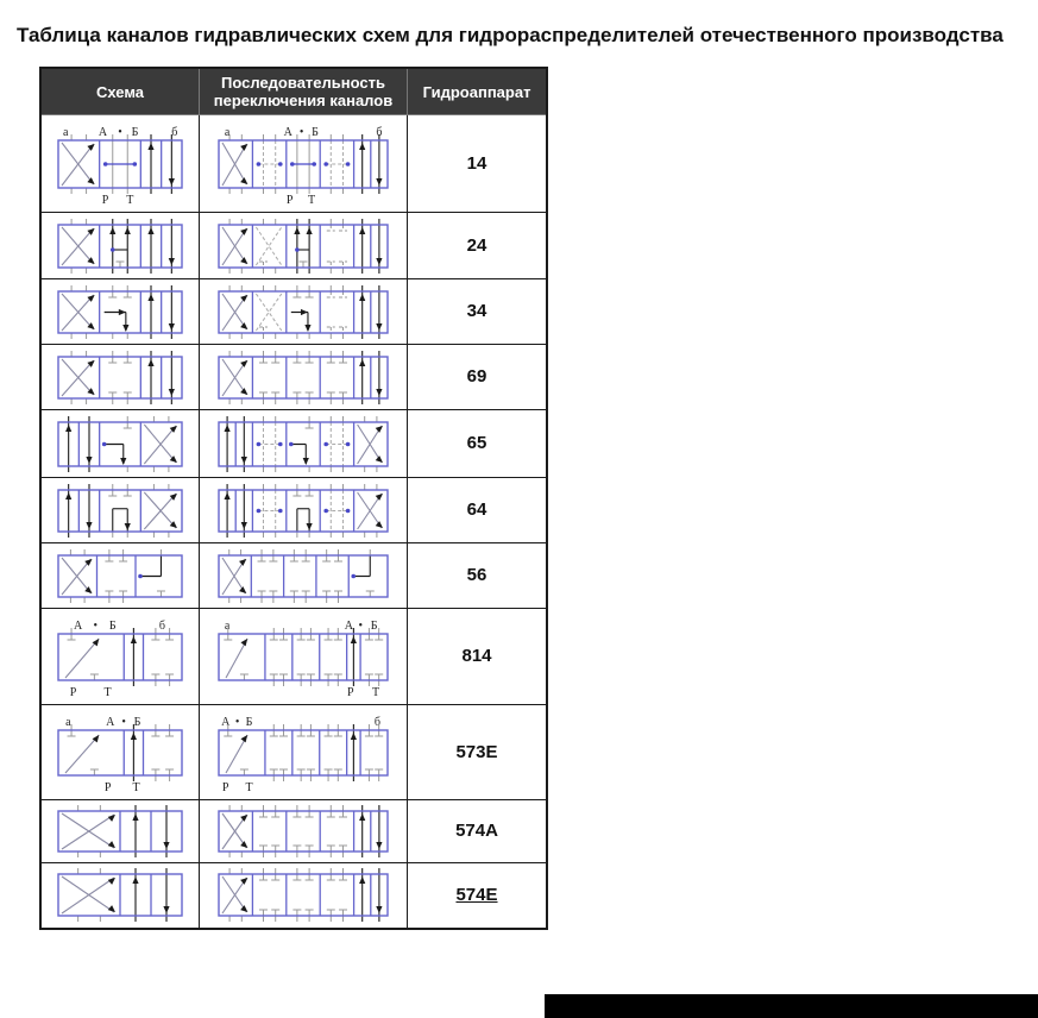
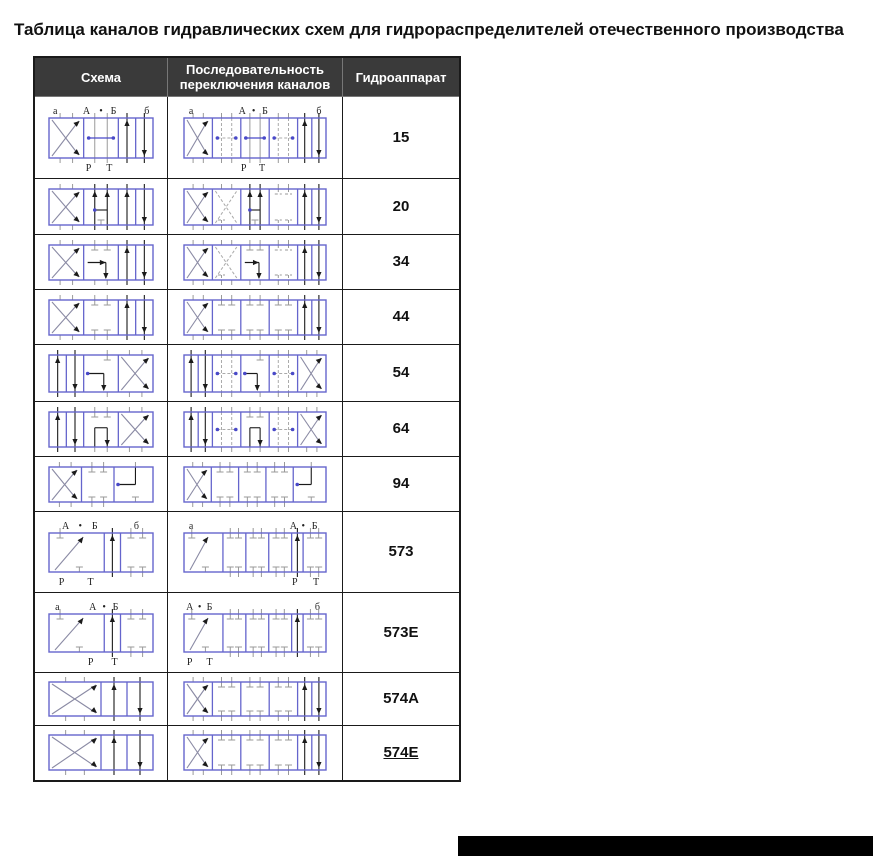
  Таблица каналов гидравлических схем для гидрораспределителей отечественного производства
  Схема	Последовательность переключения каналов	Гидроаппарат
- a А • Б б Р Т	a А • Б б Р Т	14
+ a А • Б б Р Т	a А • Б б Р Т	15
- 		24
+ 		20
  		34
- 		69
+ 		44
- 		65
+ 		54
  		64
- 		56
+ 		94
- А • Б б Р Т	a А • Б Р Т	814
+ А • Б б Р Т	a А • Б Р Т	573
  a А • Б Р Т	А • Б б Р Т	573Е
  		574А
  		574Е
